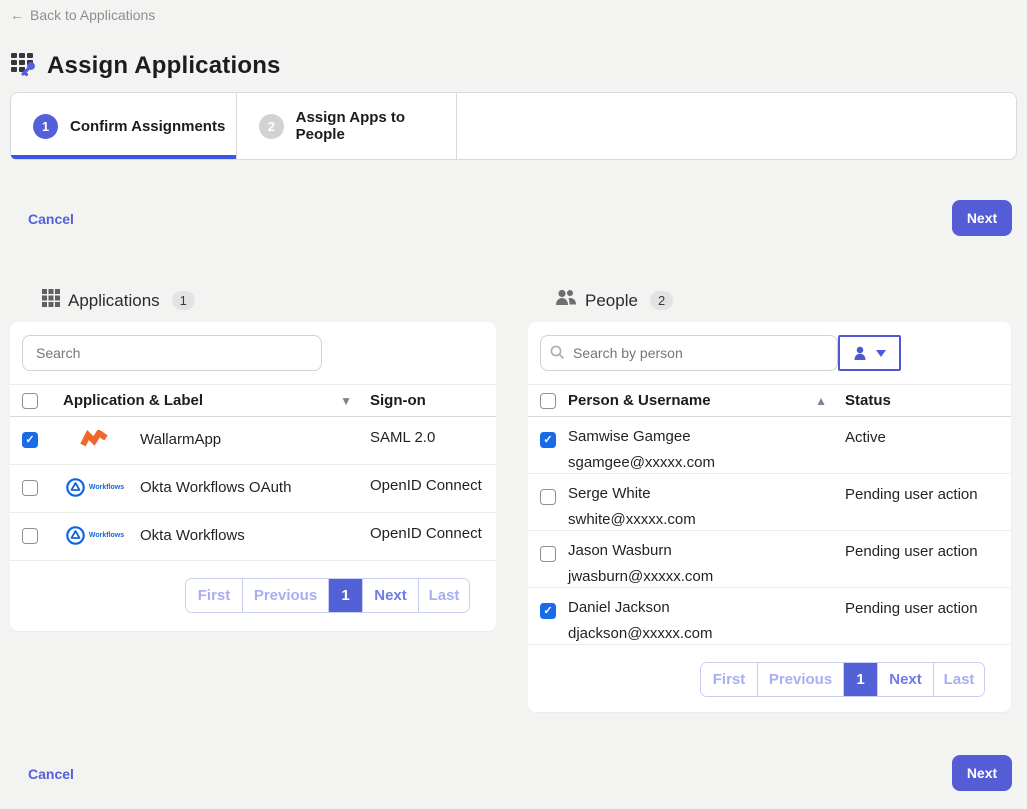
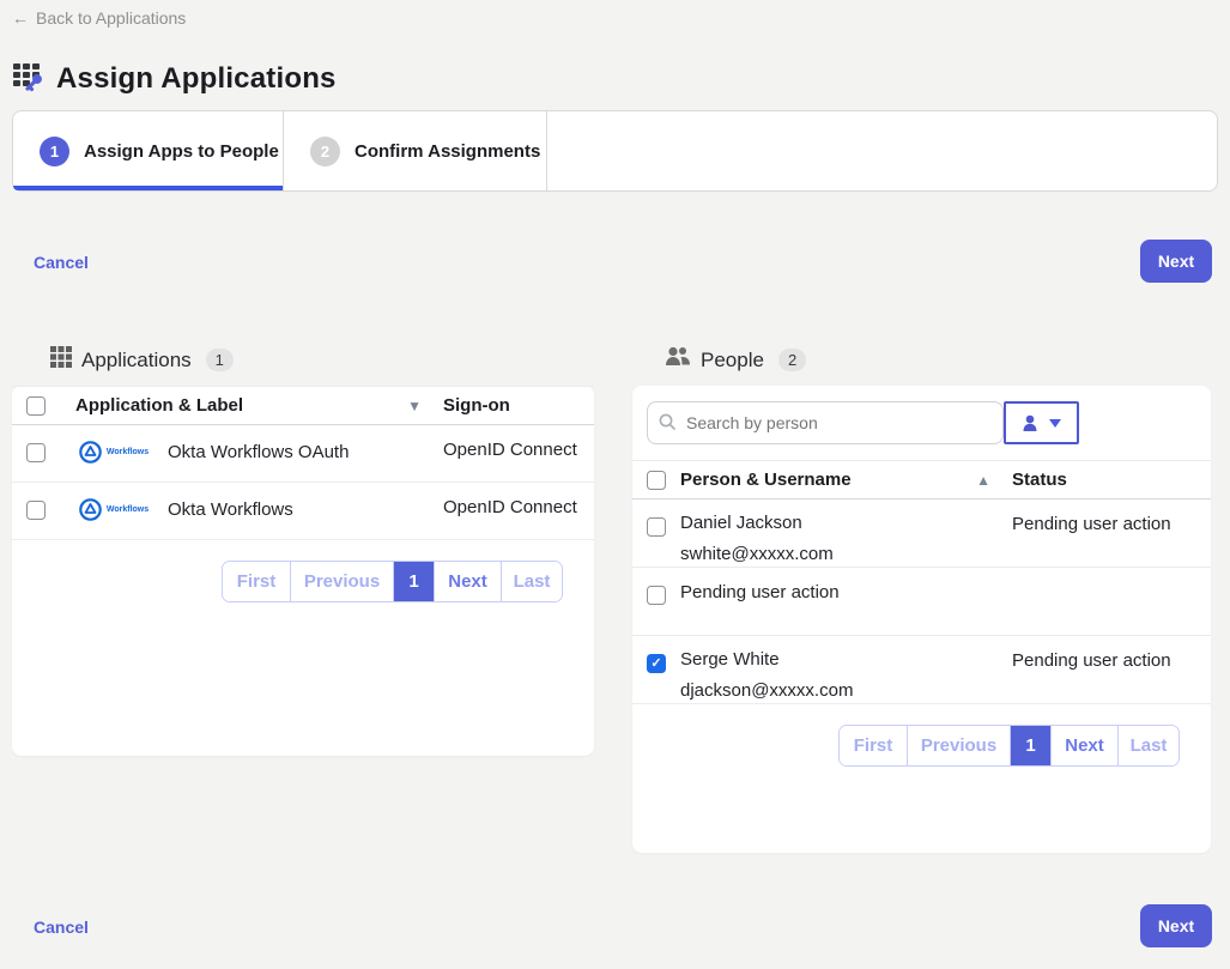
  ←
  Back to Applications
  Assign Applications
  1
- Confirm Assignments
+ Assign Apps to People
  2
- Assign Apps to People
+ Confirm Assignments
  Cancel
  Next
  Applications
  1
  People
  2
- Search
  Application & Label
  ▼
  Sign-on
- WallarmApp
- SAML 2.0
  Okta Workflows OAuth
  OpenID Connect
  Okta Workflows
  OpenID Connect
  First
  Previous
  1
  Next
  Last
  Search by person
  Person & Username
  ▲
  Status
- Samwise Gamgee
- sgamgee@xxxxx.com
- Active
- Serge White
+ Daniel Jackson
  swhite@xxxxx.com
  Pending user action
- Jason Wasburn
- jwasburn@xxxxx.com
  Pending user action
- Daniel Jackson
+ Serge White
  djackson@xxxxx.com
  Pending user action
  First
  Previous
  1
  Next
  Last
  Cancel
  Next
